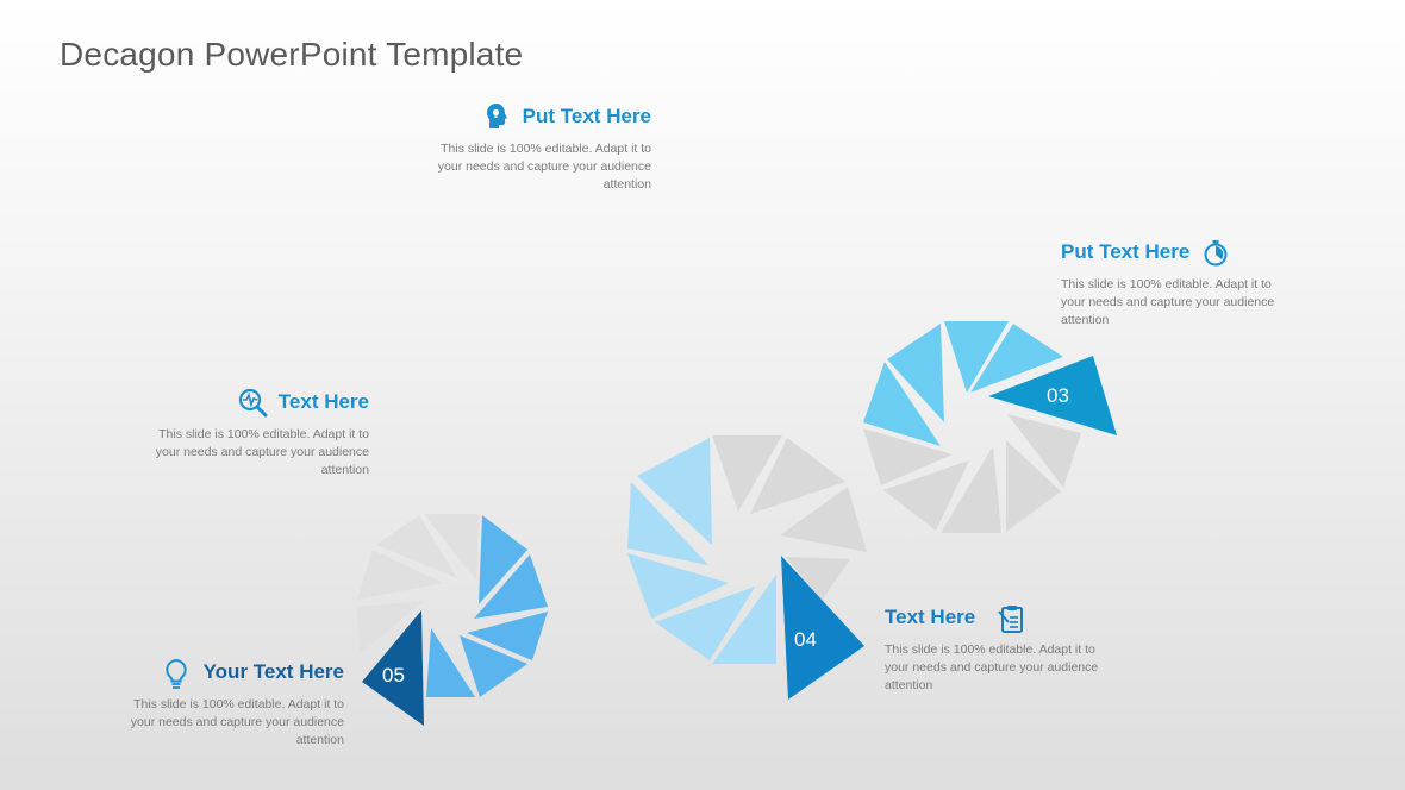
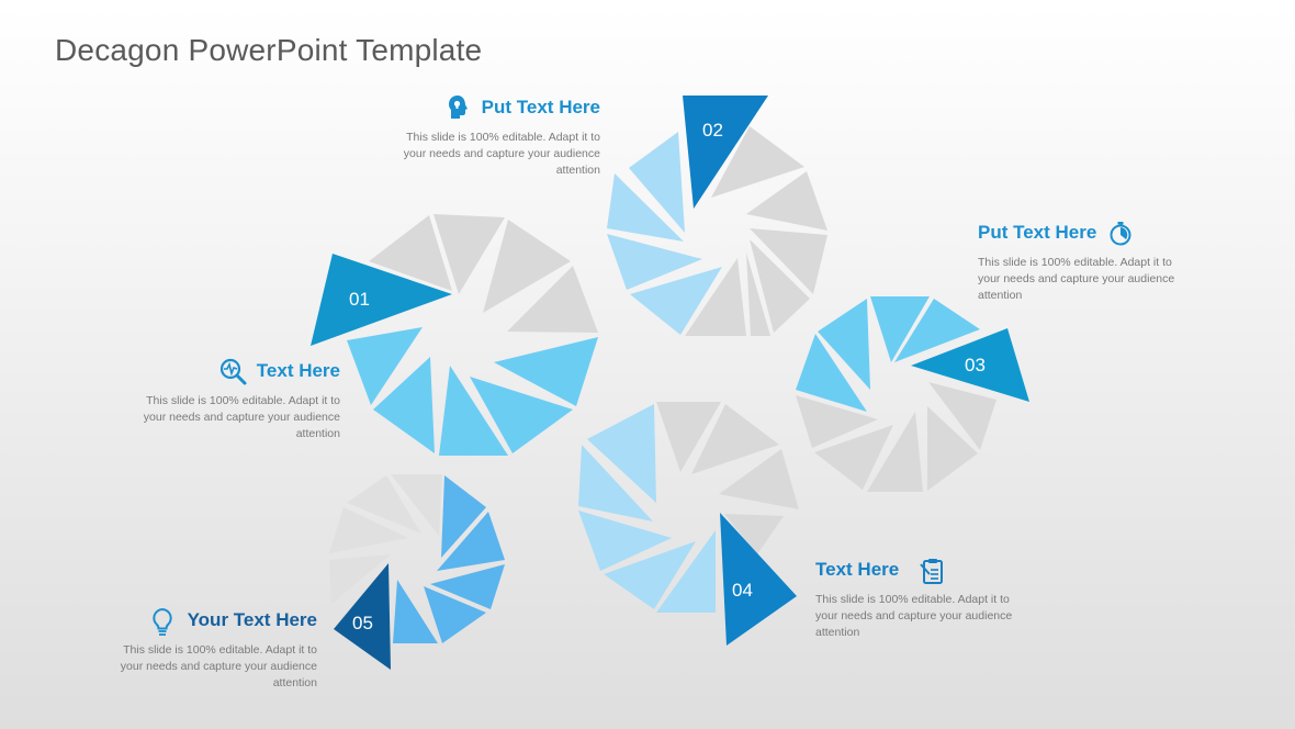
  Decagon PowerPoint Template
+ 01
+ 02
  03
  04
  05
  Put Text Here
  This slide is 100% editable. Adapt it to your needs and capture your audience attention
  Put Text Here
  This slide is 100% editable. Adapt it to your needs and capture your audience attention
  Text Here
  This slide is 100% editable. Adapt it to your needs and capture your audience attention
  Text Here
  This slide is 100% editable. Adapt it to your needs and capture your audience attention
  Your Text Here
  This slide is 100% editable. Adapt it to your needs and capture your audience attention
